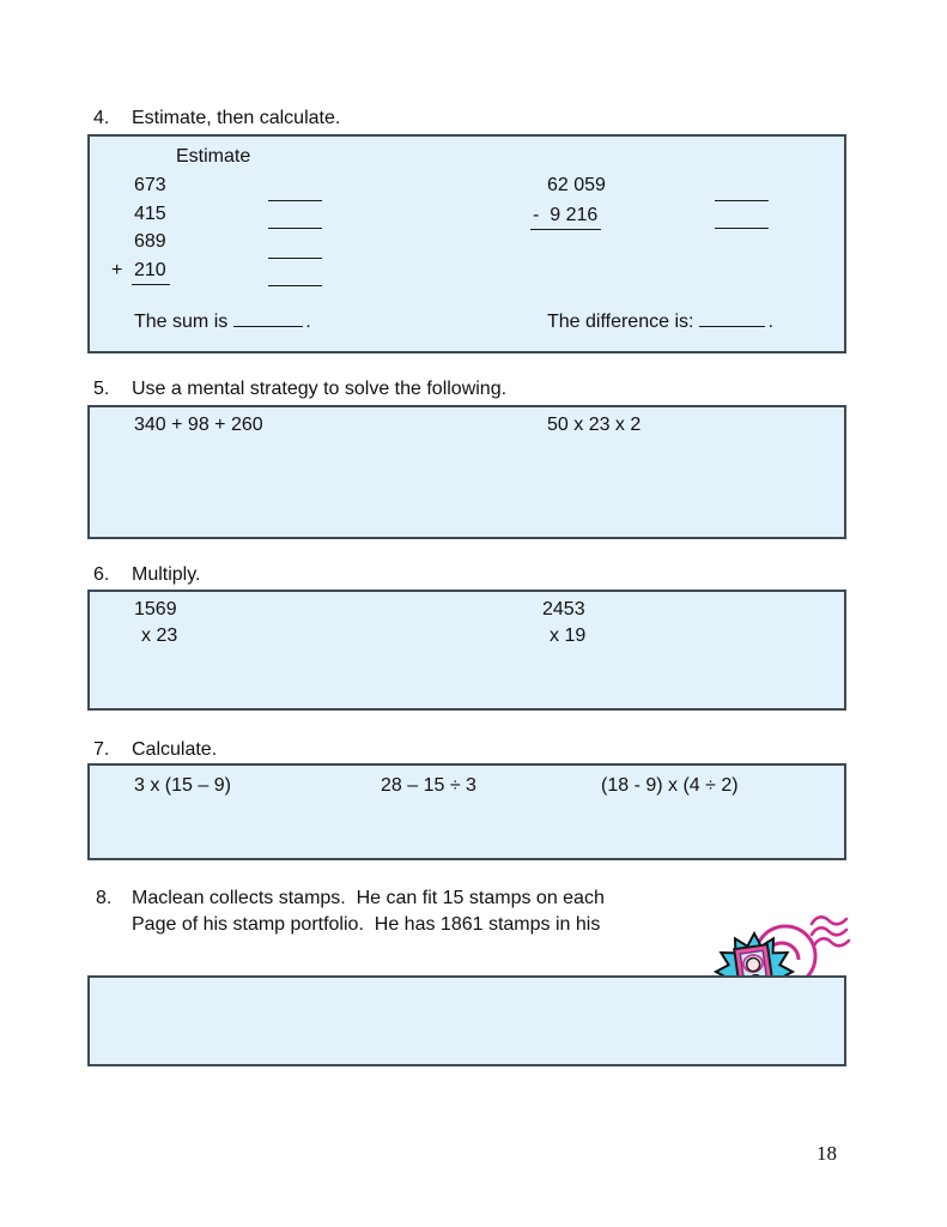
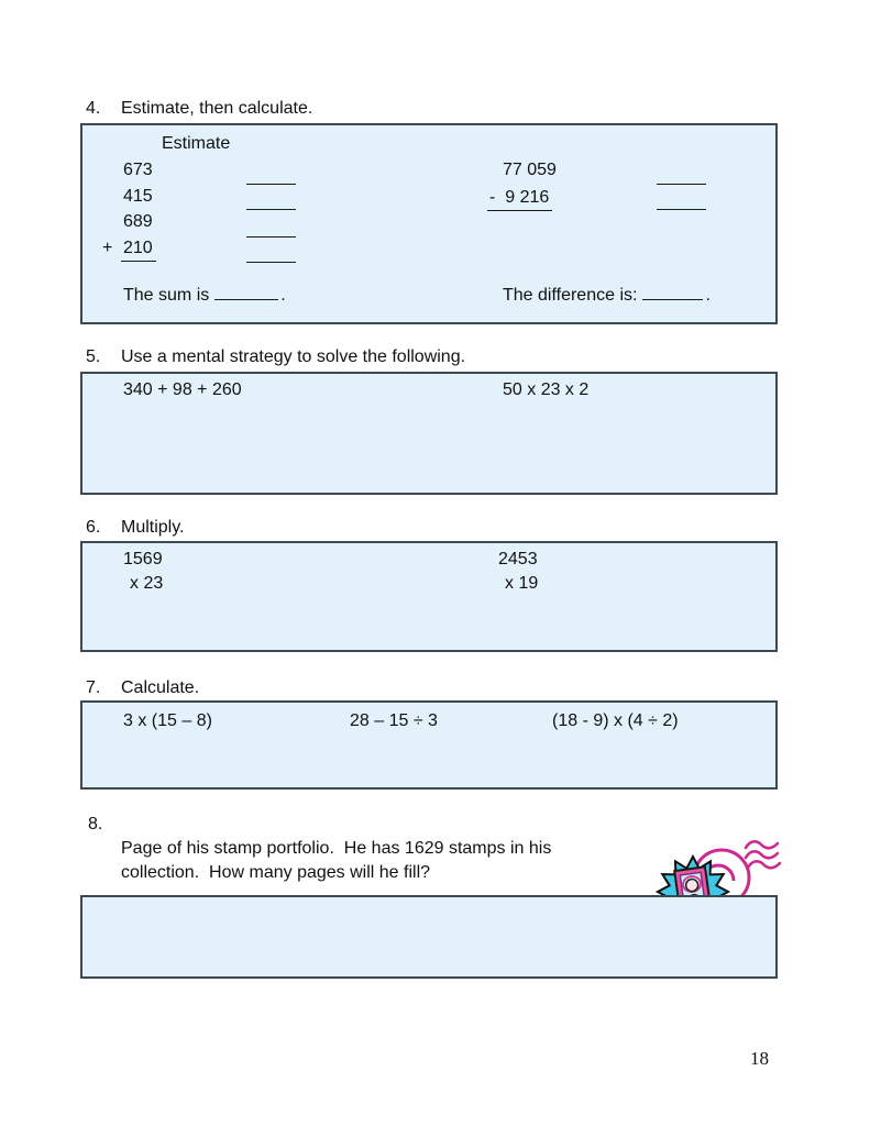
  4.
  Estimate, then calculate.
  Estimate
  673
  415
  689
  +
  210
- 62 059
+ 77 059
  - 9 216
  The sum is .
  The difference is: .
  5.
  Use a mental strategy to solve the following.
  340 + 98 + 260
  50 x 23 x 2
  6.
  Multiply.
  1569
  x 23
  2453
  x 19
  7.
  Calculate.
- 3 x (15 – 9)
+ 3 x (15 – 8)
  28 – 15 ÷ 3
  (18 - 9) x (4 ÷ 2)
  8.
- Maclean collects stamps. He can fit 15 stamps on each
- Page of his stamp portfolio. He has 1861 stamps in his
+ Page of his stamp portfolio. He has 1629 stamps in his
+ collection. How many pages will he fill?
  18
